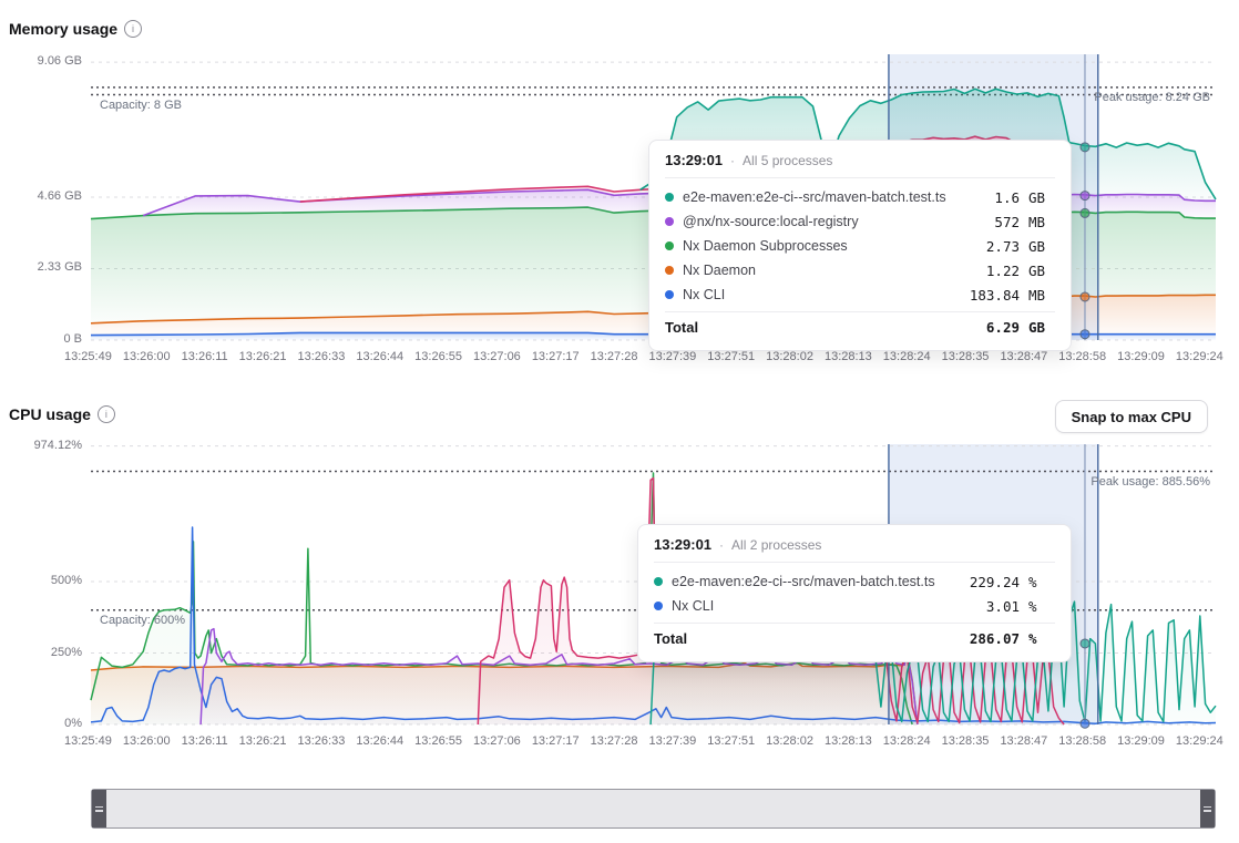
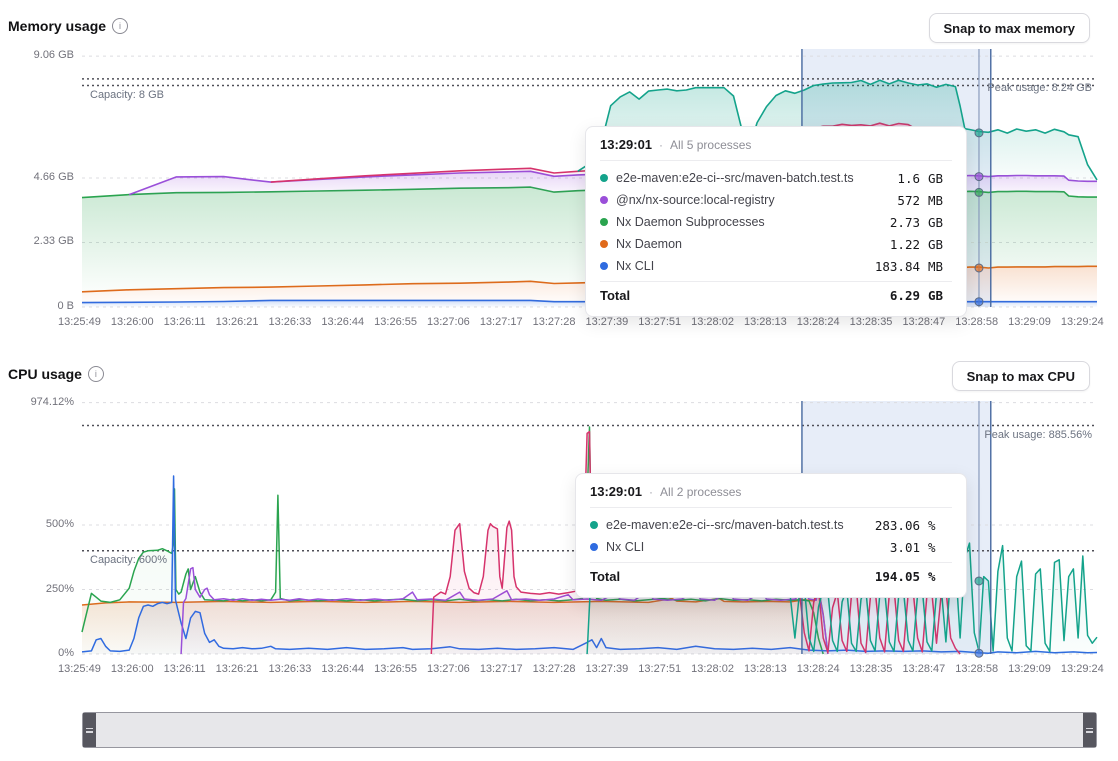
  Memory usage
  i
+ Snap to max memory
  9.06 GB
  4.66 GB
  2.33 GB
  0 B
  Capacity: 8 GB
  Peak usage: 8.24 GB
  13:25:49
  13:26:00
  13:26:11
  13:26:21
  13:26:33
  13:26:44
  13:26:55
  13:27:06
  13:27:17
  13:27:28
  13:27:39
  13:27:51
  13:28:02
  13:28:13
  13:28:24
  13:28:35
  13:28:47
  13:28:58
  13:29:09
  13:29:24
  13:29:01
  ·
  All 5 processes
  e2e-maven:e2e-ci--src/maven-batch.test.ts
  1.6
  GB
  @nx/nx-source:local-registry
  572
  MB
  Nx Daemon Subprocesses
  2.73
  GB
  Nx Daemon
  1.22
  GB
  Nx CLI
  183.84
  MB
  Total
  6.29
  GB
  CPU usage
  i
  Snap to max CPU
  974.12%
  500%
  250%
  0%
  Peak usage: 885.56%
  Capacity: 600%
  13:25:49
  13:26:00
  13:26:11
  13:26:21
  13:26:33
  13:26:44
  13:26:55
  13:27:06
  13:27:17
  13:27:28
  13:27:39
  13:27:51
  13:28:02
  13:28:13
  13:28:24
  13:28:35
  13:28:47
  13:28:58
  13:29:09
  13:29:24
  13:29:01
  ·
  All 2 processes
  e2e-maven:e2e-ci--src/maven-batch.test.ts
- 229.24
+ 283.06
  %
  Nx CLI
  3.01
  %
  Total
- 286.07
+ 194.05
  %
